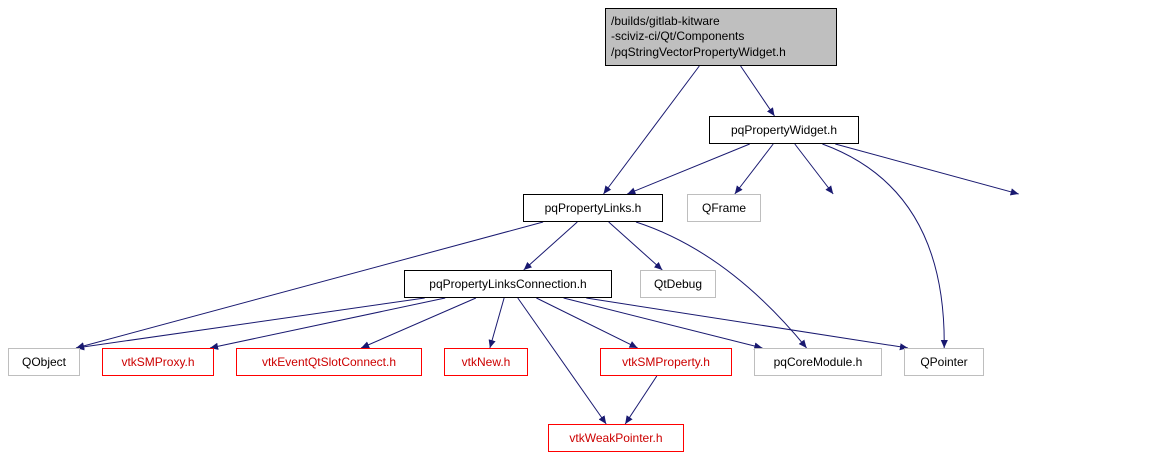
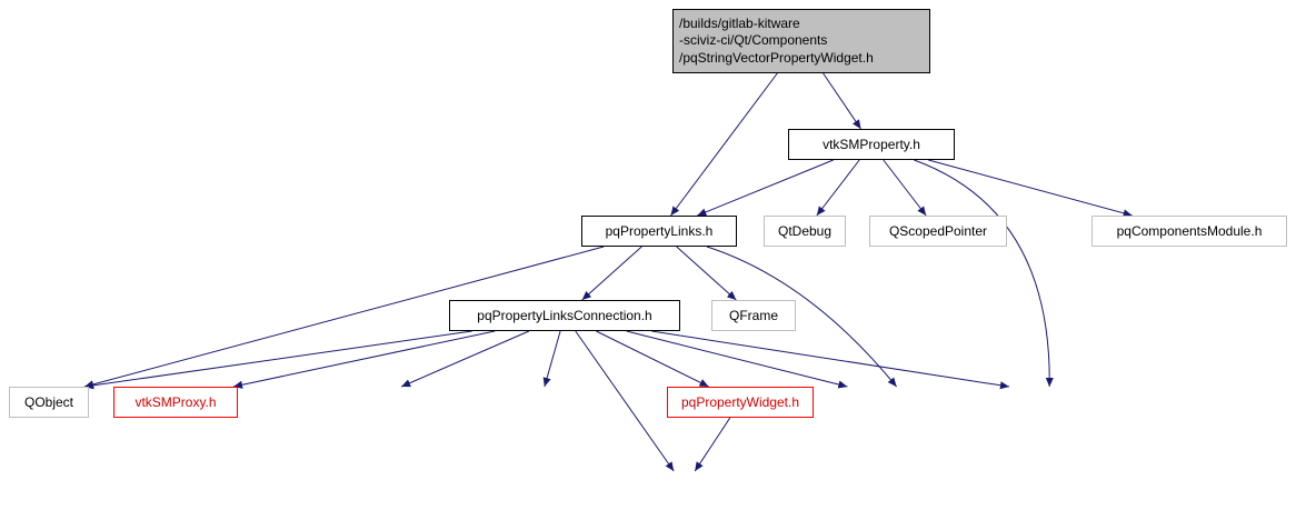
  /builds/gitlab-kitware
  -sciviz-ci/Qt/Components
  /pqStringVectorPropertyWidget.h
- pqPropertyWidget.h
+ vtkSMProperty.h
  pqPropertyLinks.h
- QFrame
+ QtDebug
+ QScopedPointer
+ pqComponentsModule.h
  pqPropertyLinksConnection.h
- QtDebug
+ QFrame
  QObject
  vtkSMProxy.h
- vtkEventQtSlotConnect.h
- vtkNew.h
- vtkSMProperty.h
+ pqPropertyWidget.h
- pqCoreModule.h
- QPointer
- vtkWeakPointer.h
